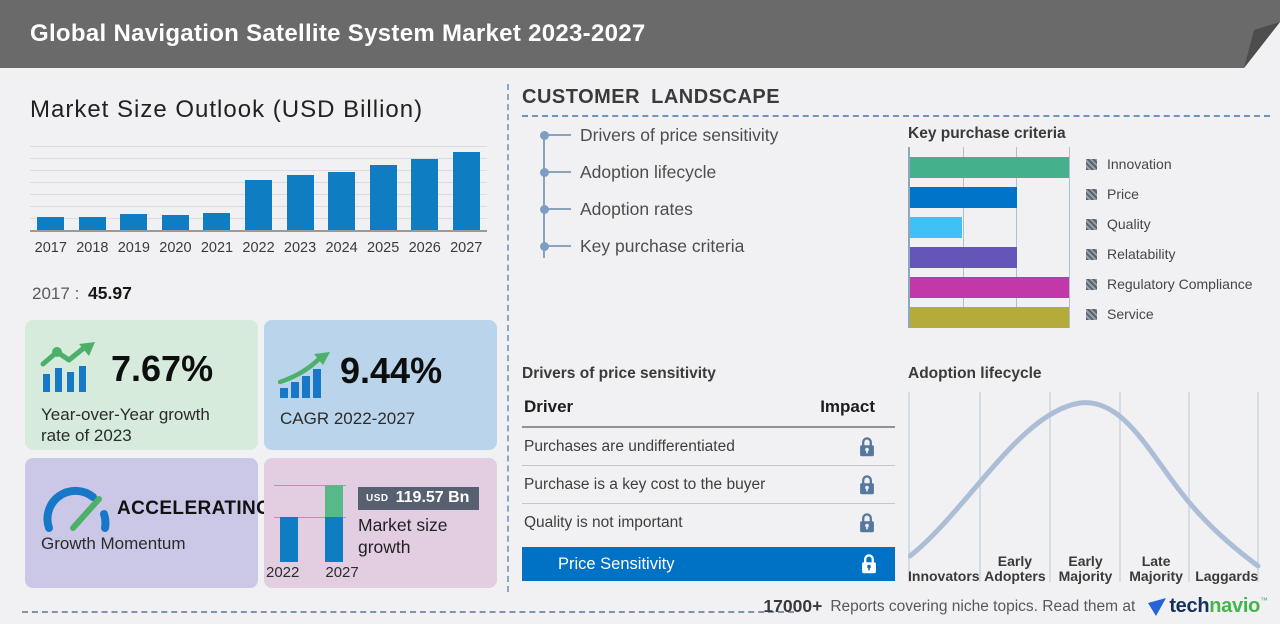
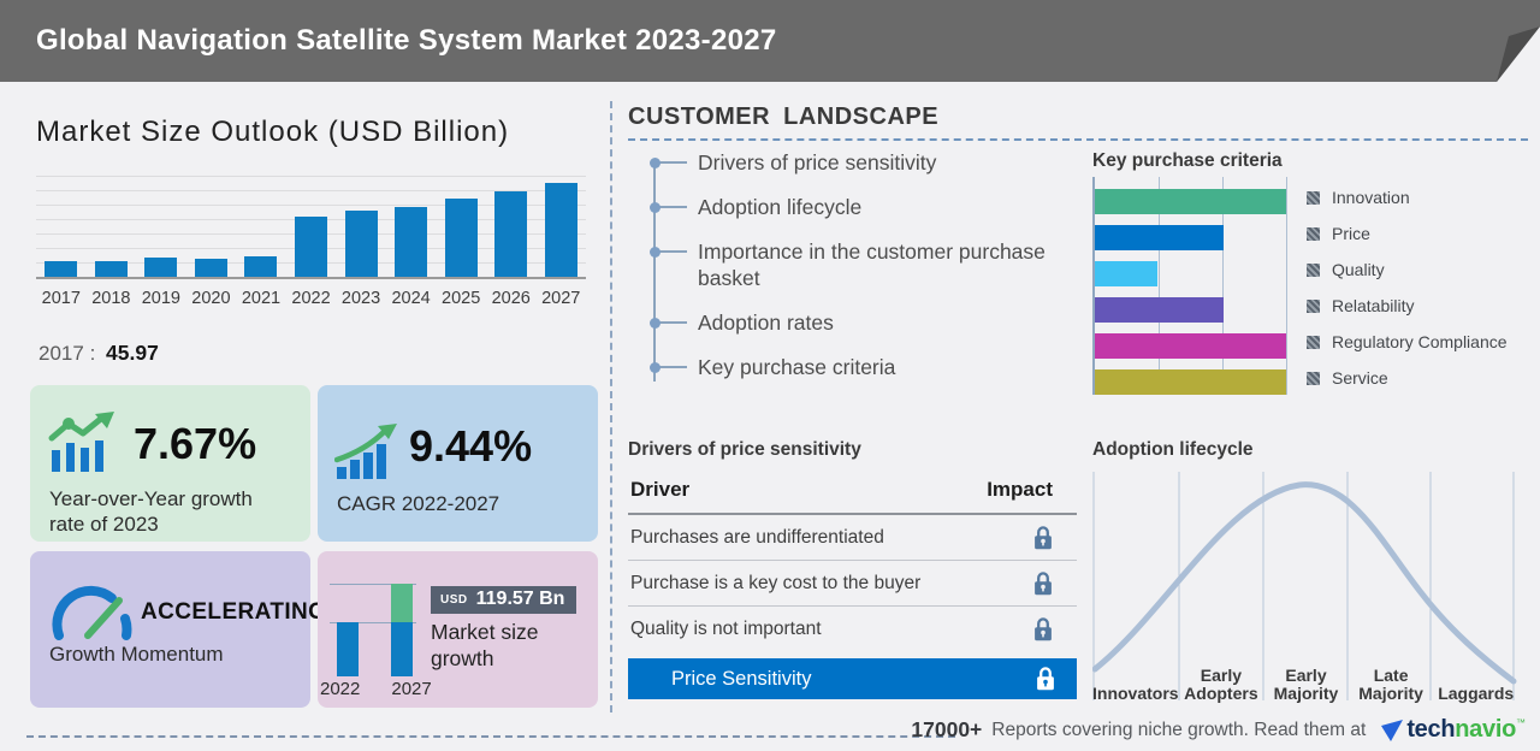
  Global Navigation Satellite System Market 2023-2027
  Market Size Outlook (USD Billion)
  2017
  2018
  2019
  2020
  2021
  2022
  2023
  2024
  2025
  2026
  2027
  2017 : 45.97
  7.67%
  Year-over-Year growth rate of 2023
  9.44%
  CAGR 2022-2027
  ACCELERATIN
  Growth Momentum
  2022
  2027
  USD
  119.57 Bn
  Market size growth
  CUSTOMER LANDSCAPE
  Drivers of price sensitivity
  Adoption lifecycle
+ Importance in the customer purchase basket
  Adoption rates
  Key purchase criteria
  Key purchase criteria
  Innovation
  Price
  Quality
  Relatability
  Regulatory Compliance
  Service
  Drivers of price sensitivity
  Driver
  Impact
  Purchases are undifferentiated
  Purchase is a key cost to the buyer
  Quality is not important
  Price Sensitivity
  Adoption lifecycle
  Innovators
  Early
  Adopters
  Early
  Majority
  Late
  Majority
  Laggards
  17000+
- Reports covering niche topics. Read them at
+ Reports covering niche growth. Read them at
  tech
  navio
  ™
